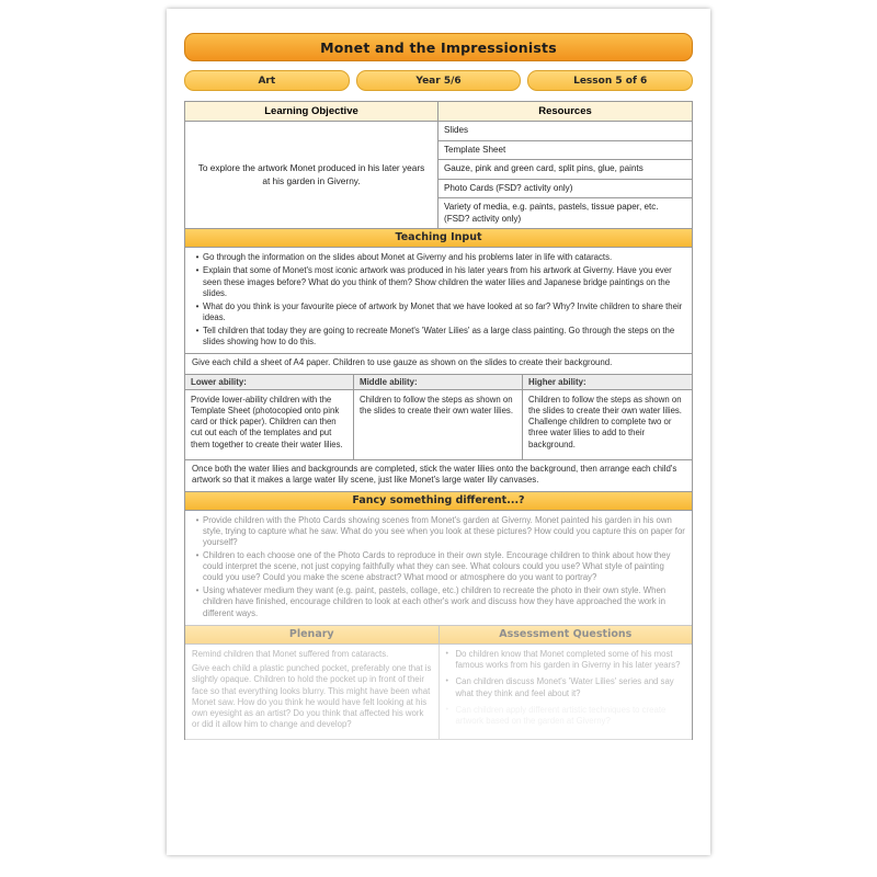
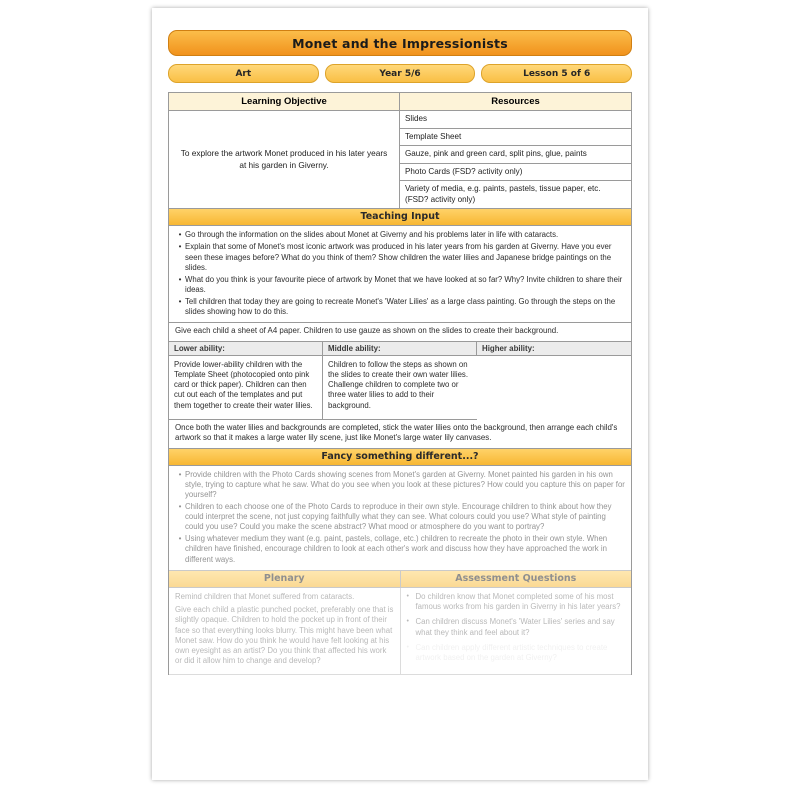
  Monet and the Impressionists
  Art
  Year 5/6
  Lesson 5 of 6
  Learning Objective
  Resources
  To explore the artwork Monet produced in his later years at his garden in Giverny.
  Slides
  Template Sheet
  Gauze, pink and green card, split pins, glue, paints
  Photo Cards (FSD? activity only)
  Variety of media, e.g. paints, pastels, tissue paper, etc. (FSD? activity only)
  Teaching Input
  •
  Go through the information on the slides about Monet at Giverny and his problems later in life with cataracts.
  •
- Explain that some of Monet's most iconic artwork was produced in his later years from his artwork at Giverny. Have you ever seen these images before? What do you think of them? Show children the water lilies and Japanese bridge paintings on the slides.
+ Explain that some of Monet's most iconic artwork was produced in his later years from his garden at Giverny. Have you ever seen these images before? What do you think of them? Show children the water lilies and Japanese bridge paintings on the slides.
  •
  What do you think is your favourite piece of artwork by Monet that we have looked at so far? Why? Invite children to share their ideas.
  •
  Tell children that today they are going to recreate Monet's 'Water Lilies' as a large class painting. Go through the steps on the slides showing how to do this.
  Give each child a sheet of A4 paper. Children to use gauze as shown on the slides to create their background.
  Lower ability:
  Middle ability:
  Higher ability:
  Provide lower-ability children with the Template Sheet (photocopied onto pink card or thick paper). Children can then cut out each of the templates and put them together to create their water lilies.
- Children to follow the steps as shown on the slides to create their own water lilies.
  Children to follow the steps as shown on the slides to create their own water lilies. Challenge children to complete two or three water lilies to add to their background.
  Once both the water lilies and backgrounds are completed, stick the water lilies onto the background, then arrange each child's artwork so that it makes a large water lily scene, just like Monet's large water lily canvases.
  Fancy something different...?
  •
  Provide children with the Photo Cards showing scenes from Monet's garden at Giverny. Monet painted his garden in his own style, trying to capture what he saw. What do you see when you look at these pictures? How could you capture this on paper for yourself?
  •
  Children to each choose one of the Photo Cards to reproduce in their own style. Encourage children to think about how they could interpret the scene, not just copying faithfully what they can see. What colours could you use? What style of painting could you use? Could you make the scene abstract? What mood or atmosphere do you want to portray?
  •
  Using whatever medium they want (e.g. paint, pastels, collage, etc.) children to recreate the photo in their own style. When children have finished, encourage children to look at each other's work and discuss how they have approached the work in different ways.
  Plenary
  Assessment Questions
  Remind children that Monet suffered from cataracts.
  Give each child a plastic punched pocket, preferably one that is slightly opaque. Children to hold the pocket up in front of their face so that everything looks blurry. This might have been what Monet saw. How do you think he would have felt looking at his own eyesight as an artist? Do you think that affected his work or did it allow him to change and develop?
  Do children know that Monet completed some of his most famous works from his garden in Giverny in his later years?
  Can children discuss Monet's 'Water Lilies' series and say what they think and feel about it?
